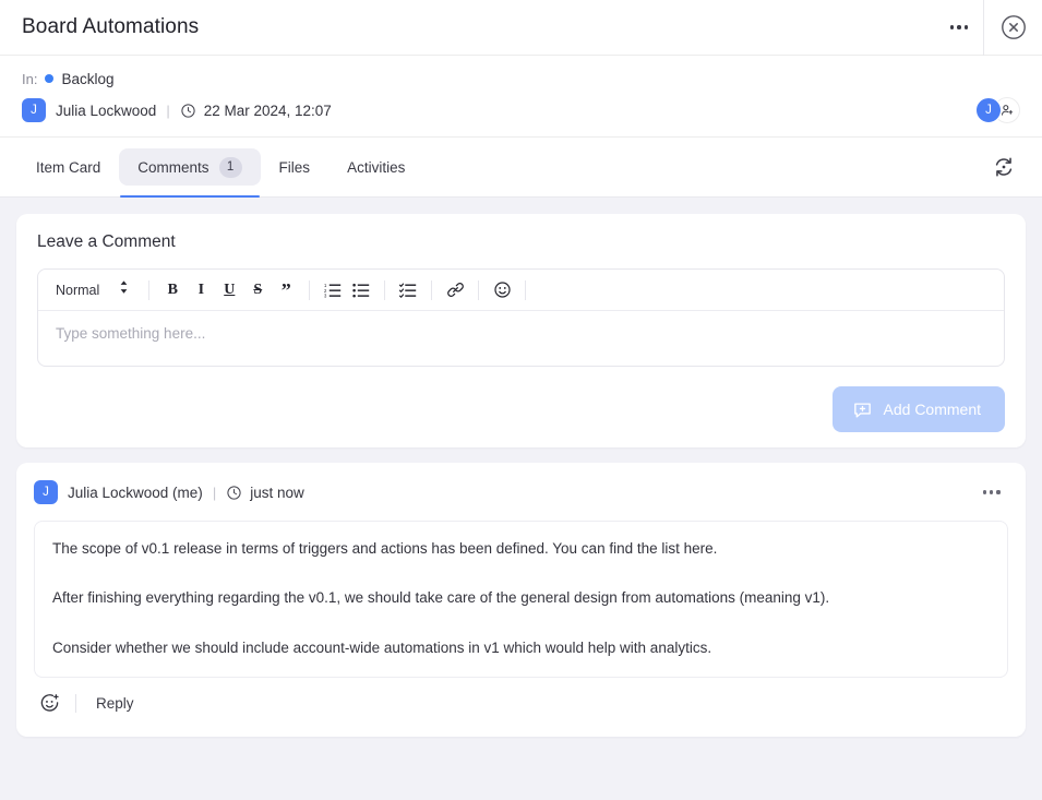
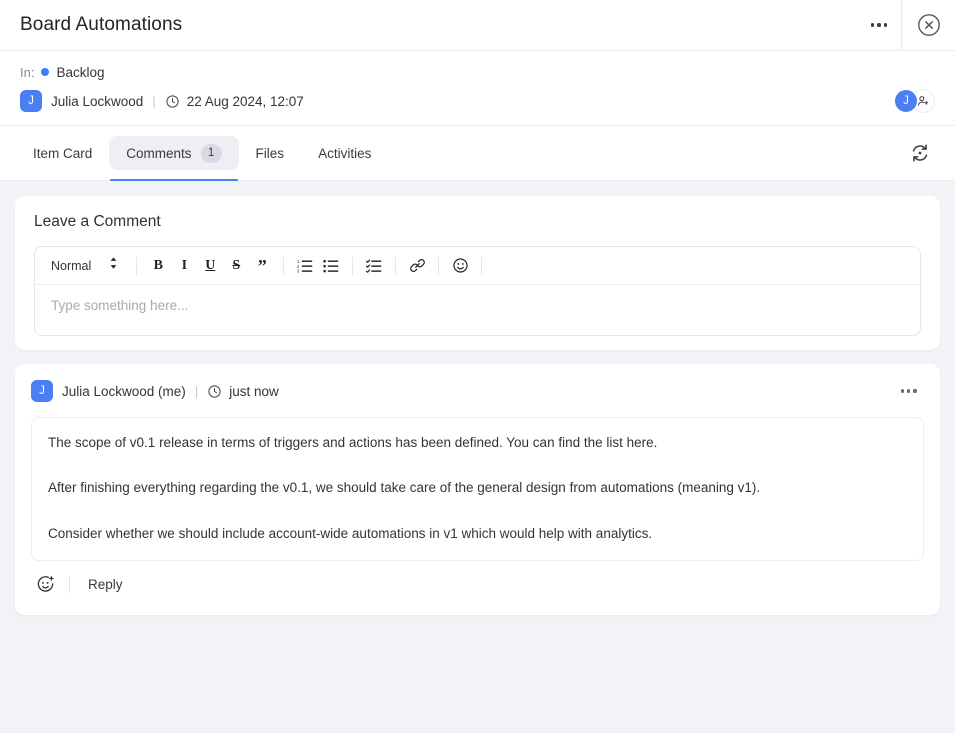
  Board Automations
  In:
  Backlog
  J
  Julia Lockwood
  |
- 22 Mar 2024, 12:07
+ 22 Aug 2024, 12:07
  J
  Item Card
  Comments
  1
  Files
  Activities
  Leave a Comment
  Normal
  B
  I
  U
  S
  ”
  Type something here...
- Add Comment
  J
  Julia Lockwood (me)
  |
  just now
  The scope of v0.1 release in terms of triggers and actions has been defined. You can find the list here.
  After finishing everything regarding the v0.1, we should take care of the general design from automations (meaning v1).
  Consider whether we should include account-wide automations in v1 which would help with analytics.
  Reply
